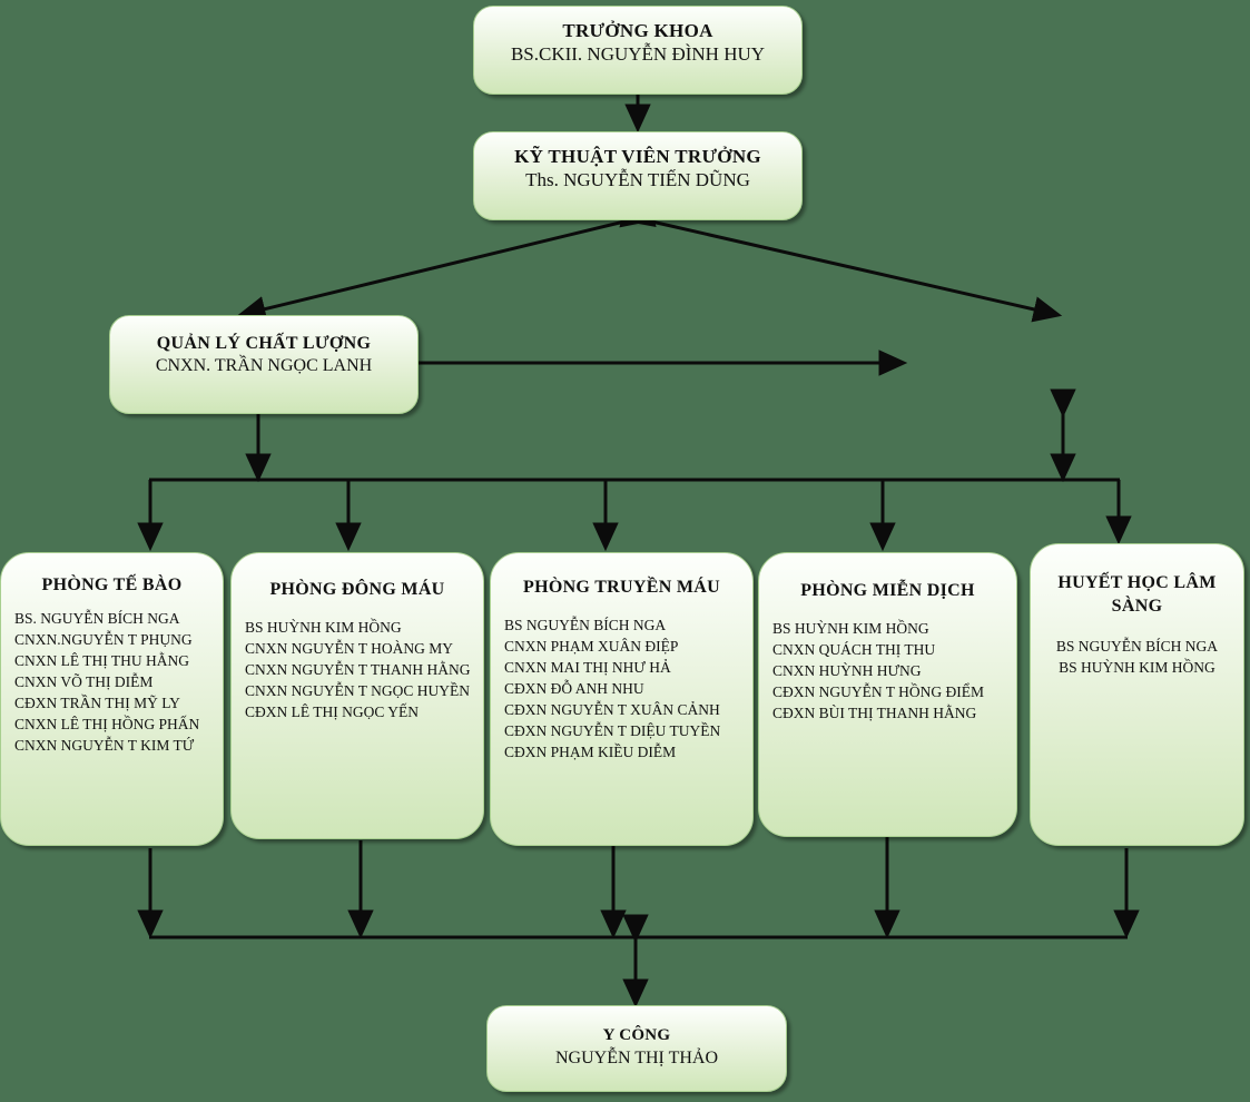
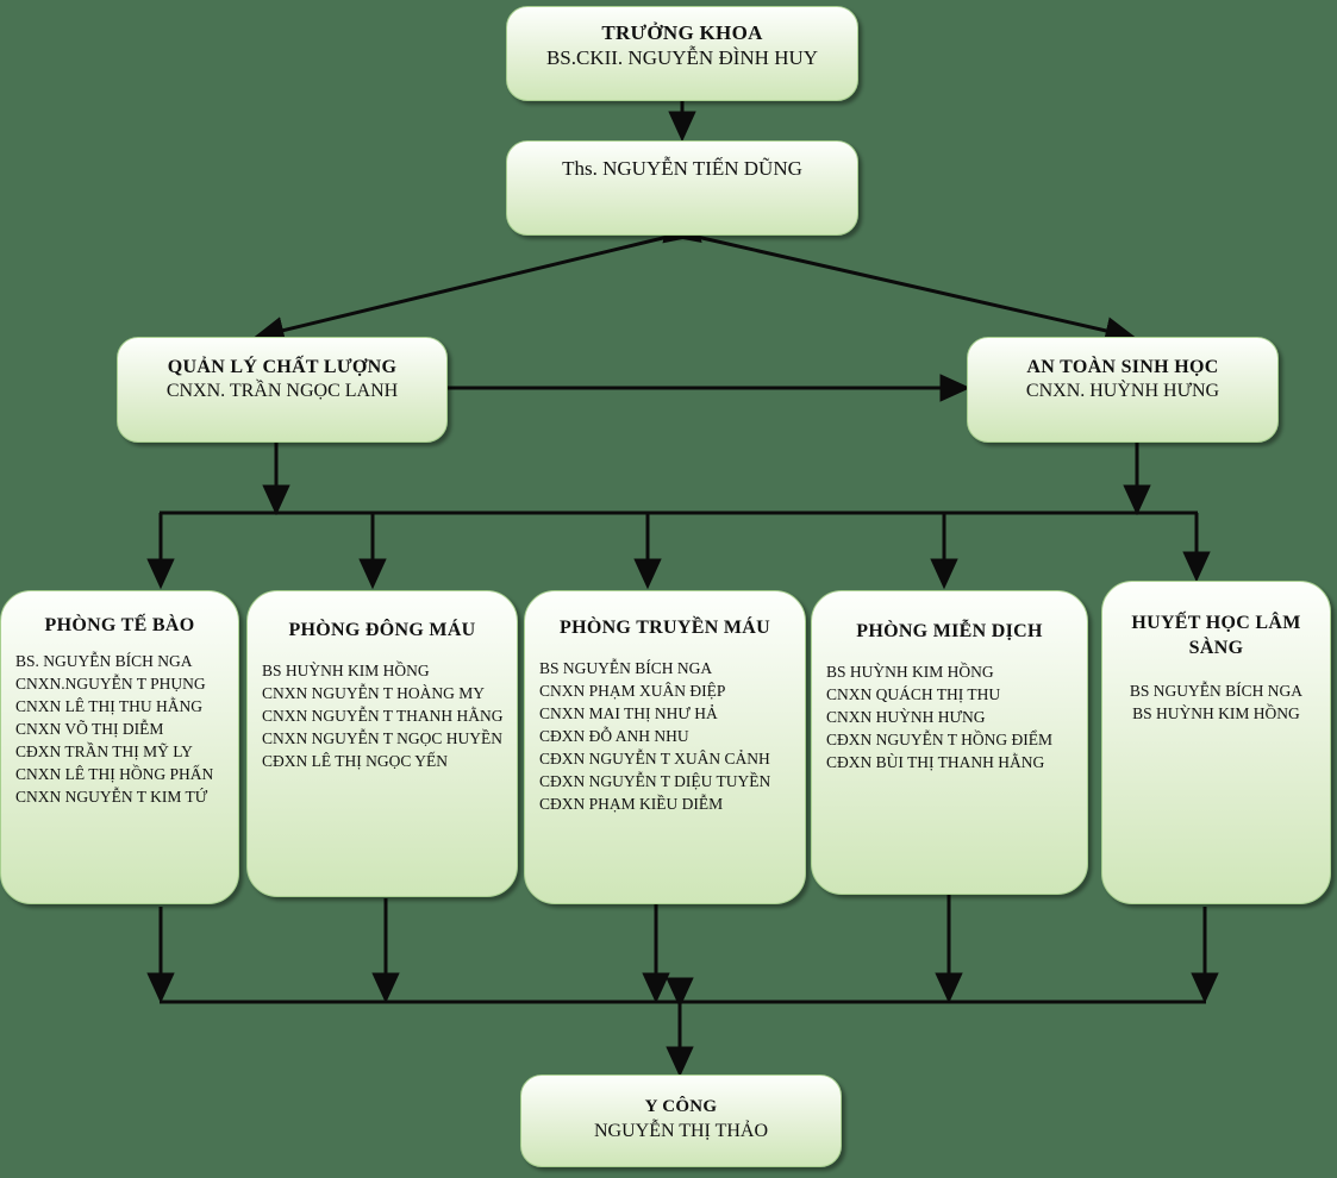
  TRƯỞNG KHOA
  BS.CKII. NGUYỄN ĐÌNH HUY
- KỸ THUẬT VIÊN TRƯỞNG
  Ths. NGUYỄN TIẾN DŨNG
  QUẢN LÝ CHẤT LƯỢNG
  CNXN. TRẦN NGỌC LANH
+ AN TOÀN SINH HỌC
+ CNXN. HUỲNH HƯNG
  PHÒNG TẾ BÀO
  BS. NGUYỄN BÍCH NGA
  CNXN.NGUYỄN T PHỤNG
  CNXN LÊ THỊ THU HẰNG
  CNXN VÕ THỊ DIỄM
  CĐXN TRẦN THỊ MỸ LY
  CNXN LÊ THỊ HỒNG PHẤN
  CNXN NGUYỄN T KIM TỨ
  PHÒNG ĐÔNG MÁU
  BS HUỲNH KIM HỒNG
  CNXN NGUYỄN T HOÀNG MY
  CNXN NGUYỄN T THANH HẰNG
  CNXN NGUYỄN T NGỌC HUYỀN
  CĐXN LÊ THỊ NGỌC YẾN
  PHÒNG TRUYỀN MÁU
  BS NGUYỄN BÍCH NGA
  CNXN PHẠM XUÂN ĐIỆP
  CNXN MAI THỊ NHƯ HẢ
  CĐXN ĐỖ ANH NHU
  CĐXN NGUYỄN T XUÂN CẢNH
  CĐXN NGUYỄN T DIỆU TUYỀN
  CĐXN PHẠM KIỀU DIỄM
  PHÒNG MIỄN DỊCH
  BS HUỲNH KIM HỒNG
  CNXN QUÁCH THỊ THU
  CNXN HUỲNH HƯNG
  CĐXN NGUYỄN T HỒNG ĐIỂM
  CĐXN BÙI THỊ THANH HẰNG
  HUYẾT HỌC LÂM SÀNG
  BS NGUYỄN BÍCH NGA
  BS HUỲNH KIM HỒNG
  Y CÔNG
  NGUYỄN THỊ THẢO
